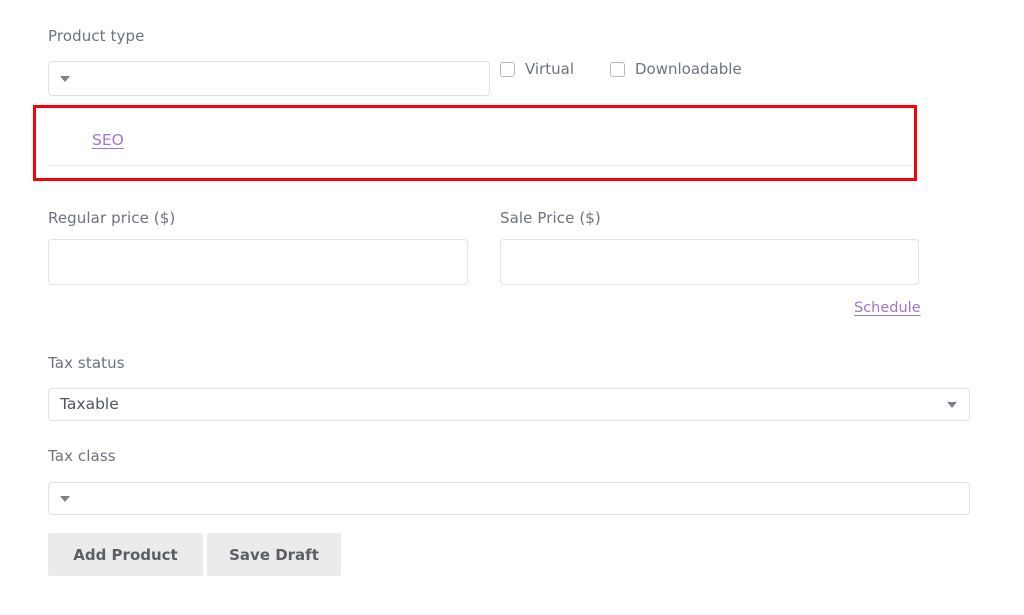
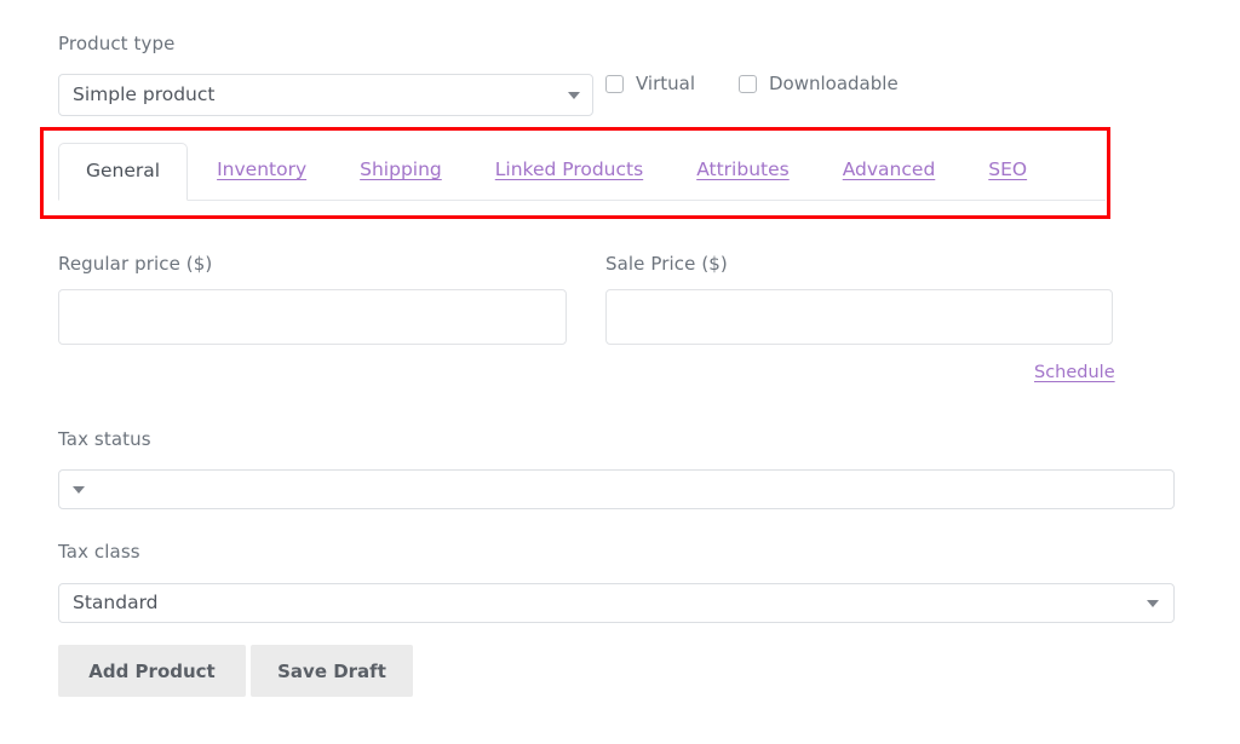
  Product type
+ Simple product
  Virtual
  Downloadable
+ General
+ Inventory
+ Shipping
+ Linked Products
+ Attributes
+ Advanced
  SEO
  Regular price ($)
  Sale Price ($)
  Schedule
  Tax status
- Taxable
  Tax class
+ Standard
  Add Product
  Save Draft
